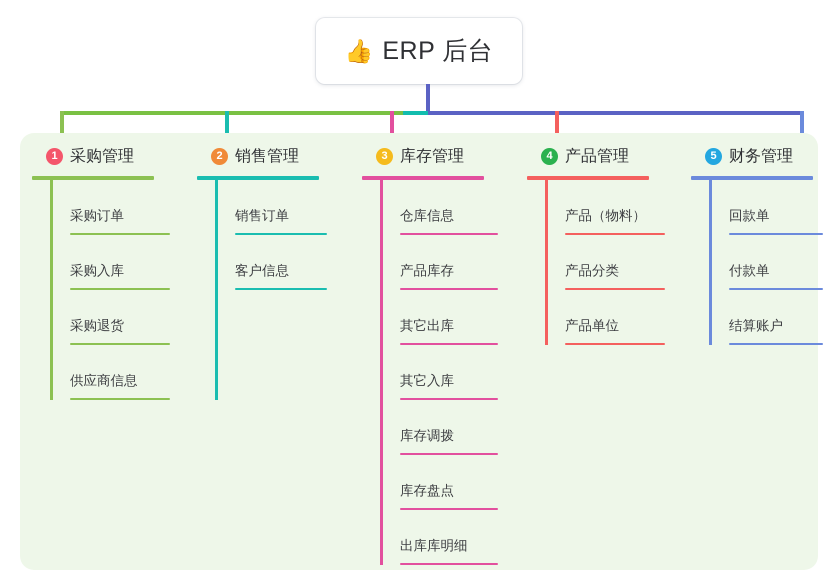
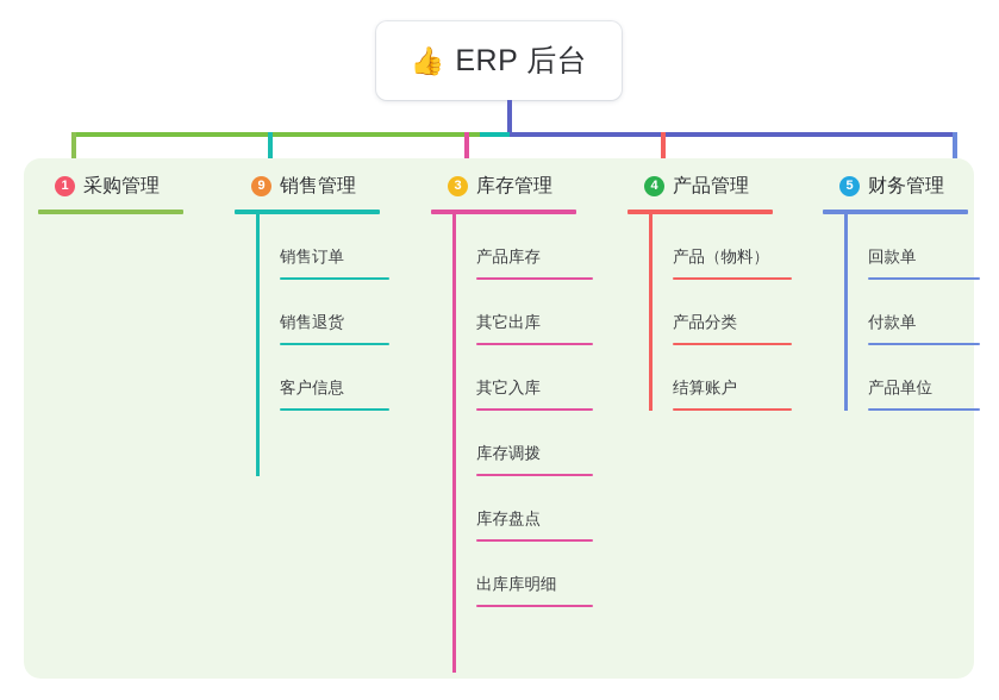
  👍
  ERP 后台
  1
  采购管理
- 采购订单
- 采购入库
- 采购退货
- 供应商信息
- 2
+ 9
  销售管理
  销售订单
+ 销售退货
  客户信息
  3
  库存管理
- 仓库信息
  产品库存
  其它出库
  其它入库
  库存调拨
  库存盘点
  出库库明细
  4
  产品管理
  产品（物料）
  产品分类
- 产品单位
+ 结算账户
  5
  财务管理
  回款单
  付款单
- 结算账户
+ 产品单位
